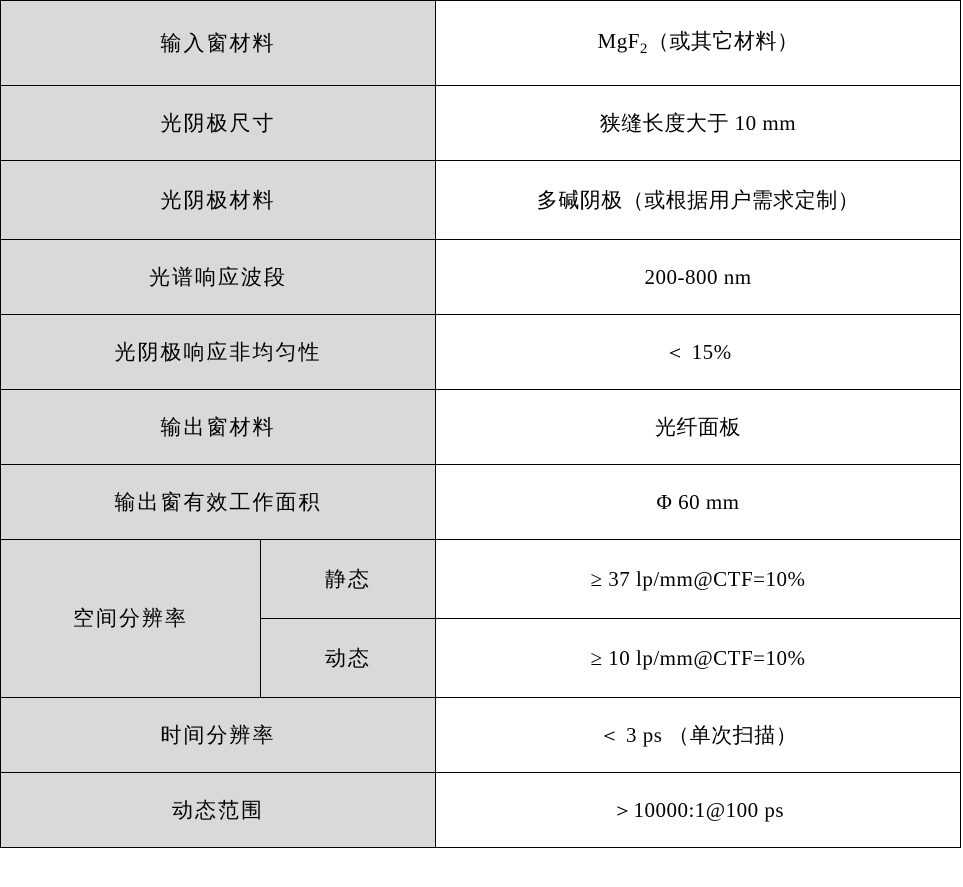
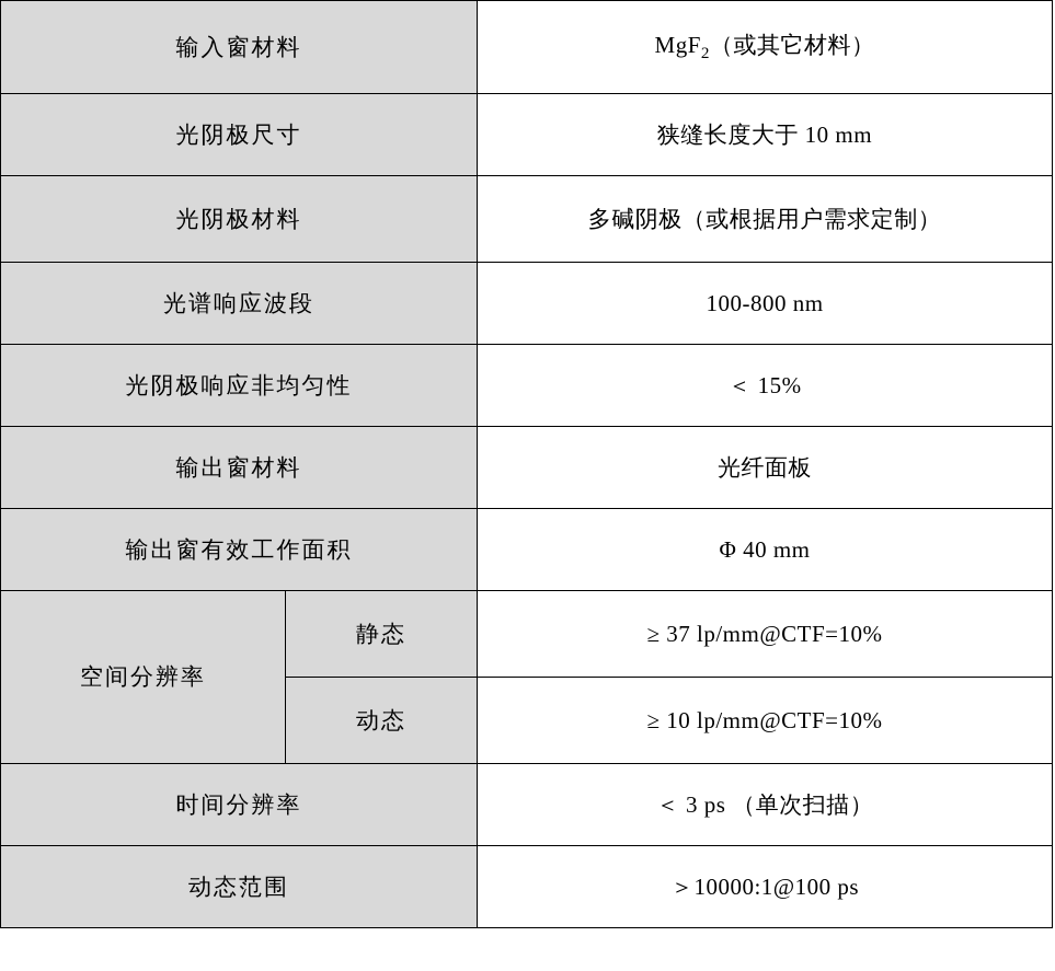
  输入窗材料	MgF2（或其它材料）
  光阴极尺寸	狭缝长度大于 10 mm
  光阴极材料	多碱阴极（或根据用户需求定制）
- 光谱响应波段	200-800 nm
+ 光谱响应波段	100-800 nm
  光阴极响应非均匀性	＜ 15%
  输出窗材料	光纤面板
- 输出窗有效工作面积	Φ 60 mm
+ 输出窗有效工作面积	Φ 40 mm
  空间分辨率	静态	≥ 37 lp/mm@CTF=10%
  动态	≥ 10 lp/mm@CTF=10%
  时间分辨率	＜ 3 ps （单次扫描）
  动态范围	＞10000:1@100 ps
